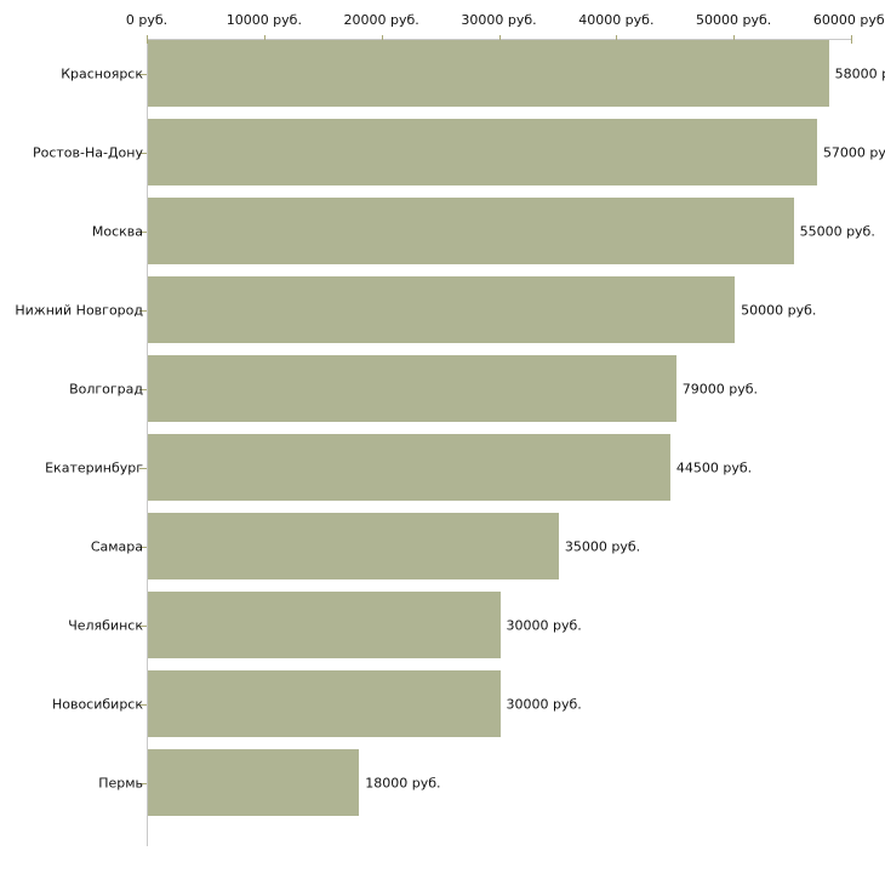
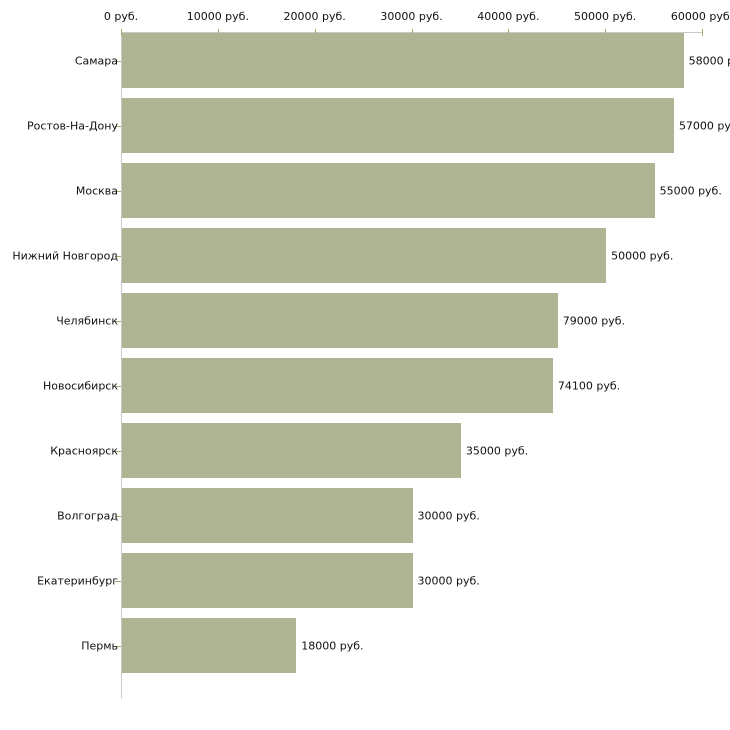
  0 руб.
  10000 руб.
  20000 руб.
  30000 руб.
  40000 руб.
  50000 руб.
  60000 руб
- Красноярск
+ Самара
  Ростов-На-Дону
  Москва
  Нижний Новгород
- Волгоград
+ Челябинск
- Екатеринбург
+ Новосибирск
- Самара
+ Красноярск
- Челябинск
+ Волгоград
- Новосибирск
+ Екатеринбург
  Пермь
  57000 ру
  55000 руб.
  50000 руб.
  79000 руб.
- 44500 руб.
+ 74100 руб.
  35000 руб.
  30000 руб.
  30000 руб.
  18000 руб.
